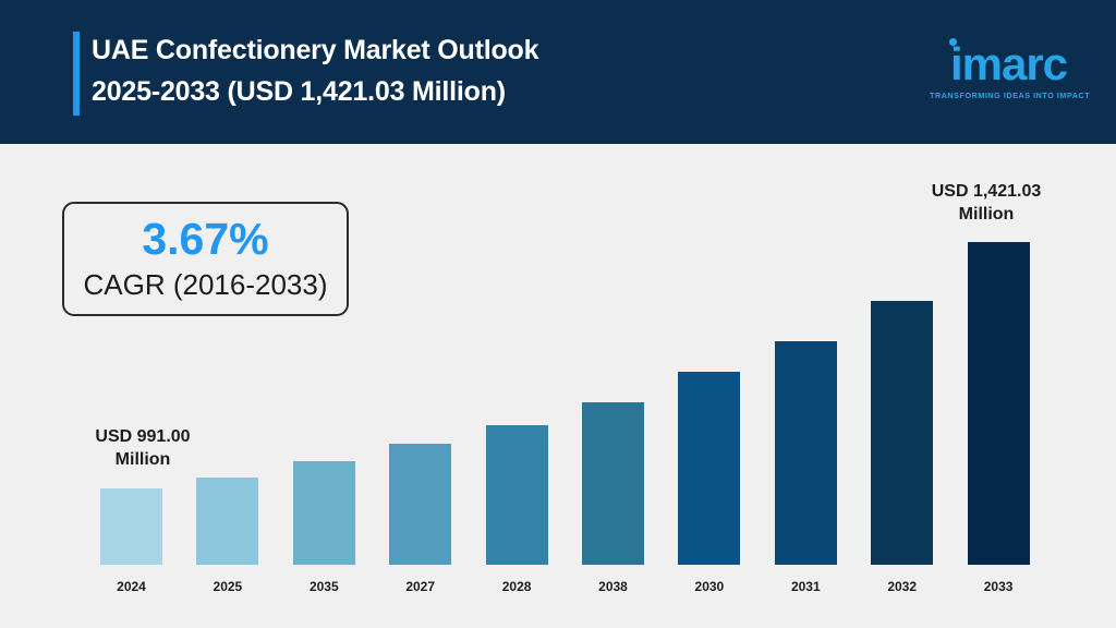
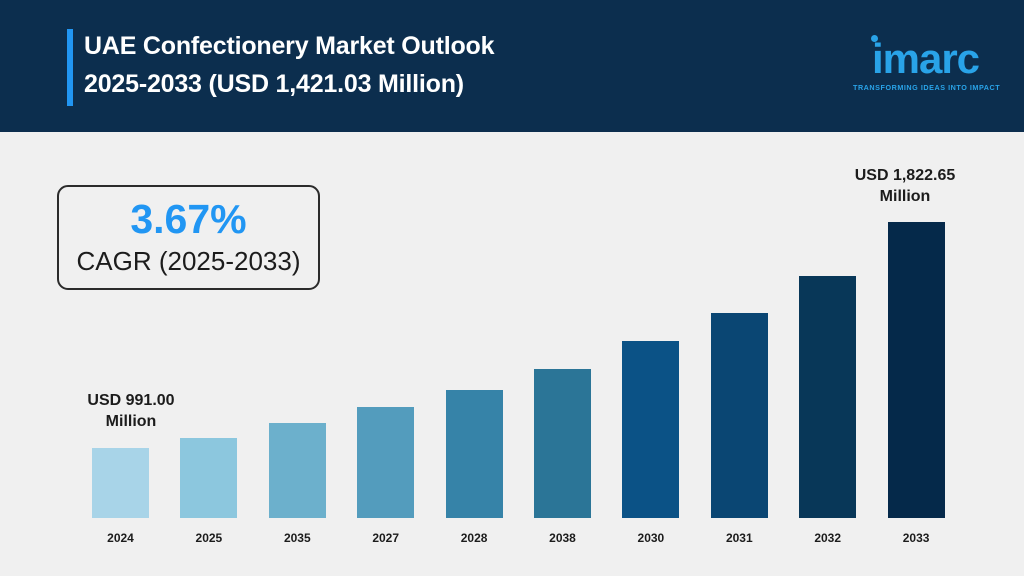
  UAE Confectionery Market Outlook
  2025-2033 (USD 1,421.03 Million)
  imarc
  TRANSFORMING IDEAS INTO IMPACT
  3.67%
- CAGR (2016-2033)
+ CAGR (2025-2033)
  USD 991.00
  Million
- USD 1,421.03
+ USD 1,822.65
  Million
  2024
  2025
  2035
  2027
  2028
  2038
  2030
  2031
  2032
  2033
